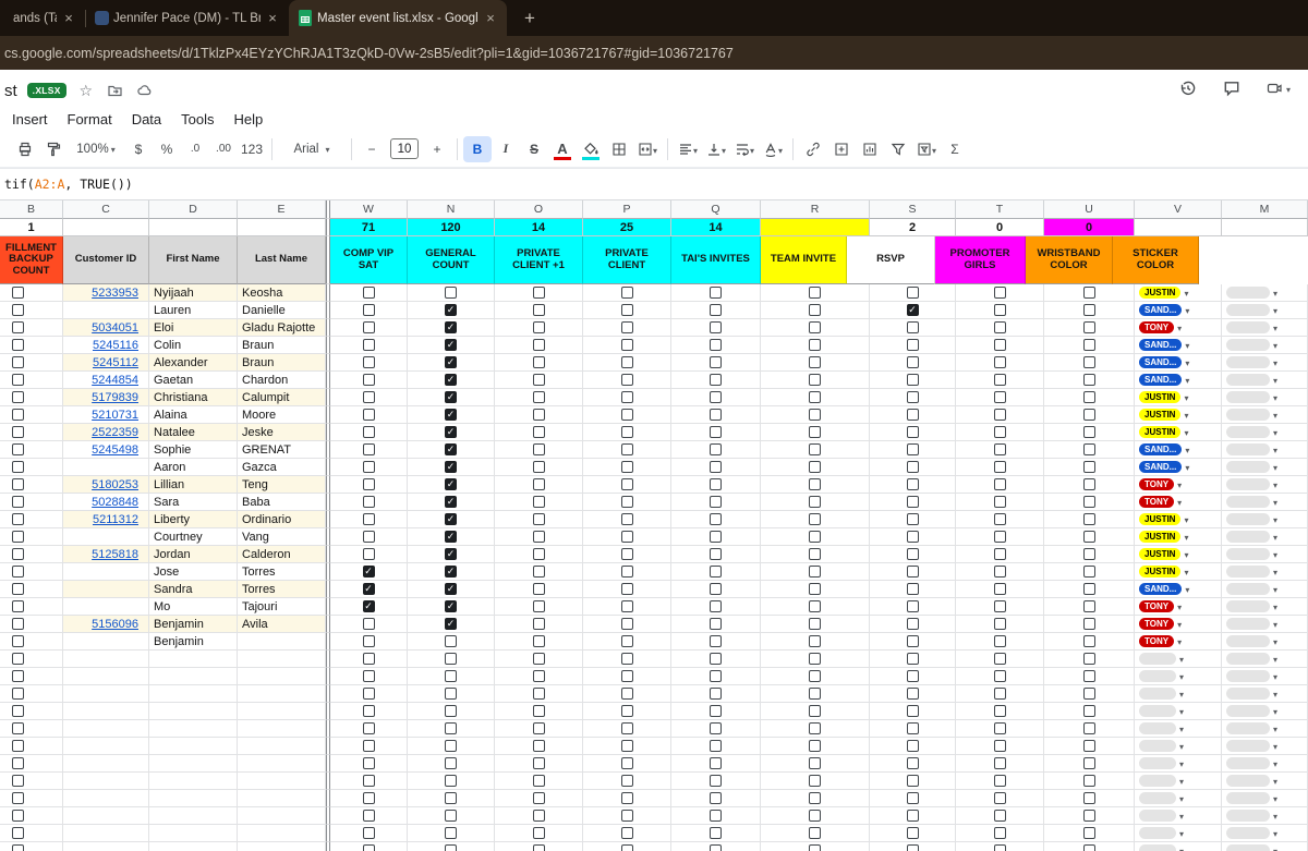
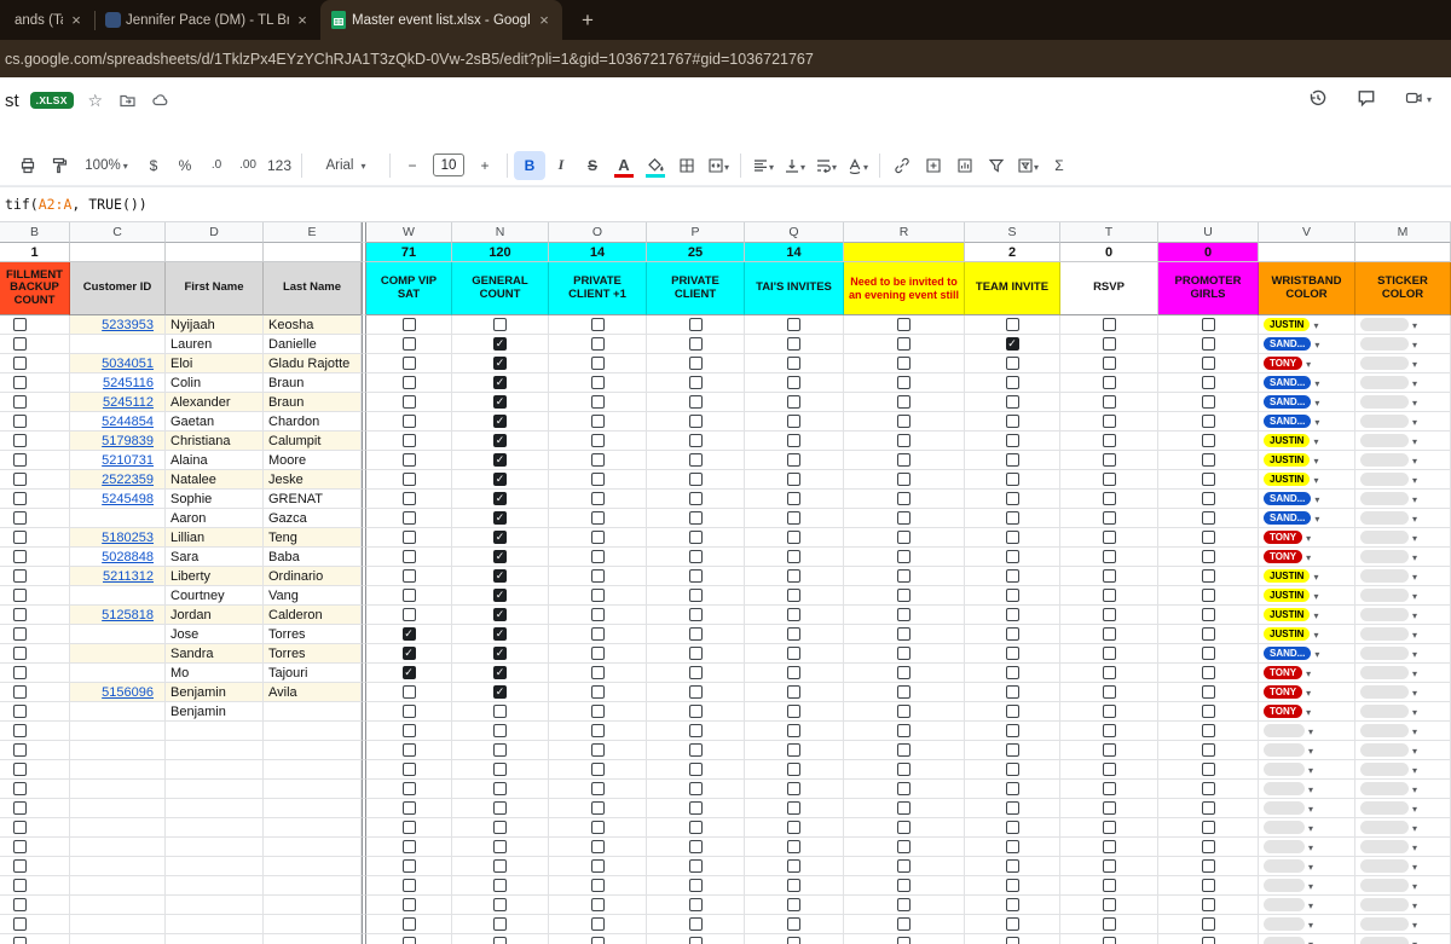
  Jennifer Pace (DM) - TL Br
  Master event list.xlsx - Googl
  +
  cs.google.com/spreadsheets/d/1TklzPx4EYzYChRJA1T3zQkD-0Vw-2sB5/edit?pli=1&gid=1036721767#gid=1036721767
  st
  .XLSX
- Insert
- Format
- Data
- Tools
- Help
  100%
  $
  %
  .0
  .00
  123
  Arial
  −
  10
  +
  B
  I
  S
  A
  Σ
  tif(A2:A, TRUE())
  B
  C
  D
  E
  W
  N
  O
  P
  Q
  R
  S
  T
  U
  V
  M
  1
  71
  120
  14
  25
  14
  2
  0
  0
  FILLMENT BACKUP COUNT
  Customer ID
  First Name
  Last Name
  COMP VIP SAT
  GENERAL COUNT
  PRIVATE CLIENT +1
  PRIVATE CLIENT
  TAI'S INVITES
+ Need to be invited to an evening event still
  TEAM INVITE
  RSVP
  PROMOTER GIRLS
  WRISTBAND COLOR
  STICKER COLOR
  5233953
  Nyijaah
  Keosha
  JUSTIN
  Lauren
  Danielle
  SAND...
  5034051
  Eloi
  Gladu Rajotte
  TONY
  5245116
  Colin
  Braun
  SAND...
  5245112
  Alexander
  Braun
  SAND...
  5244854
  Gaetan
  Chardon
  SAND...
  5179839
  Christiana
  Calumpit
  JUSTIN
  5210731
  Alaina
  Moore
  JUSTIN
  2522359
  Natalee
  Jeske
  JUSTIN
  5245498
  Sophie
  GRENAT
  SAND...
  Aaron
  Gazca
  SAND...
  5180253
  Lillian
  Teng
  TONY
  5028848
  Sara
  Baba
  TONY
  5211312
  Liberty
  Ordinario
  JUSTIN
  Courtney
  Vang
  JUSTIN
  5125818
  Jordan
  Calderon
  JUSTIN
  Jose
  Torres
  JUSTIN
  Sandra
  Torres
  SAND...
  Mo
  Tajouri
  TONY
  5156096
  Benjamin
  Avila
  TONY
  Benjamin
  TONY
